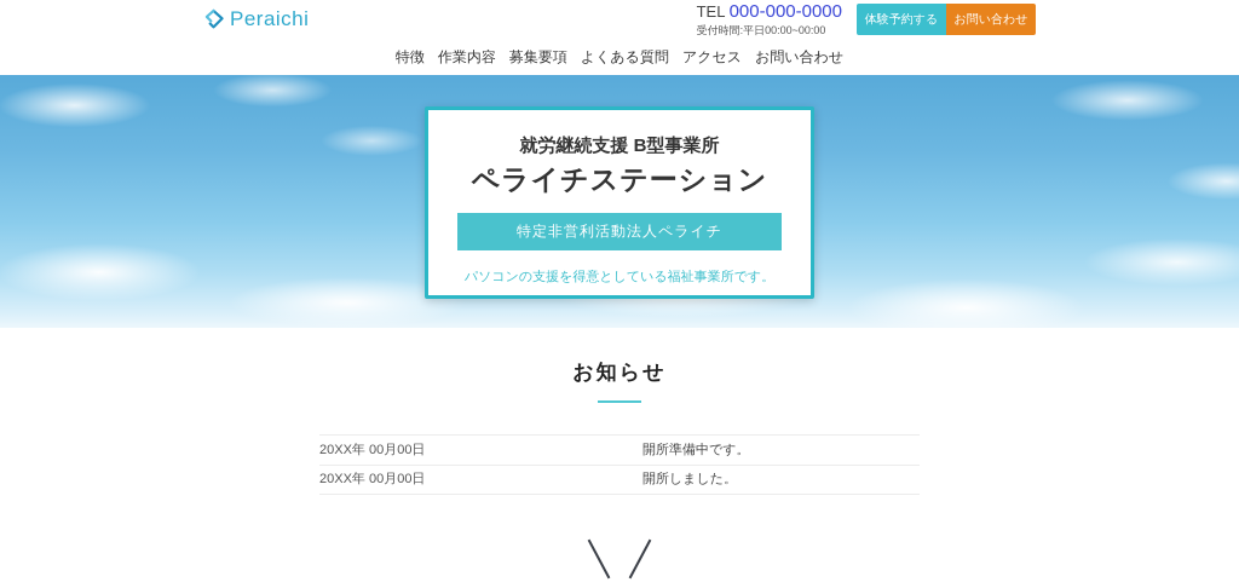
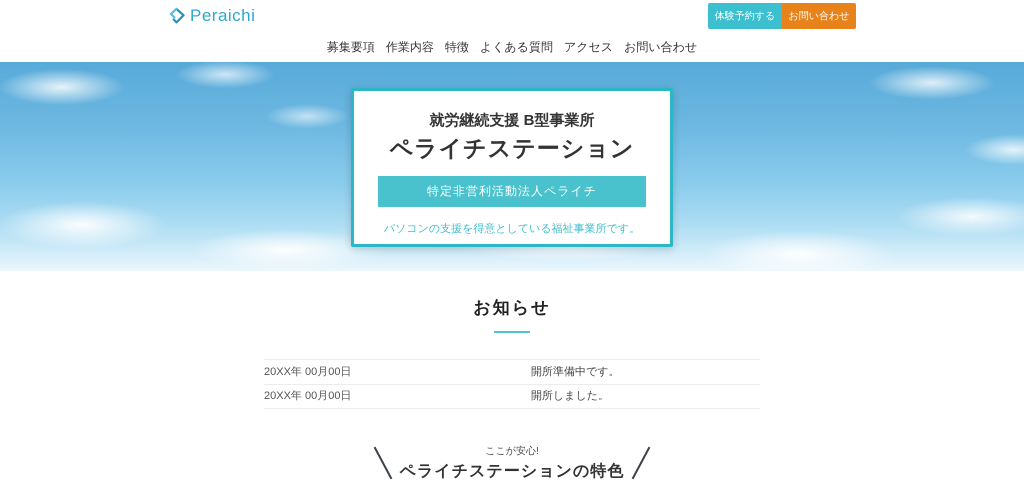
  Peraichi
- TEL 000-000-0000
- 受付時間:平日00:00~00:00
  体験予約する
  お問い合わせ
- 特徴
+ 募集要項
  作業内容
- 募集要項
+ 特徴
  よくある質問
  アクセス
  お問い合わせ
  就労継続支援 B型事業所
  ペライチステーション
  特定非営利活動法人ペライチ
  パソコンの支援を得意としている福祉事業所です。
  お知らせ
  20XX年 00月00日
  開所準備中です。
  20XX年 00月00日
  開所しました。
+ ここが安心!
+ ペライチステーションの特色
